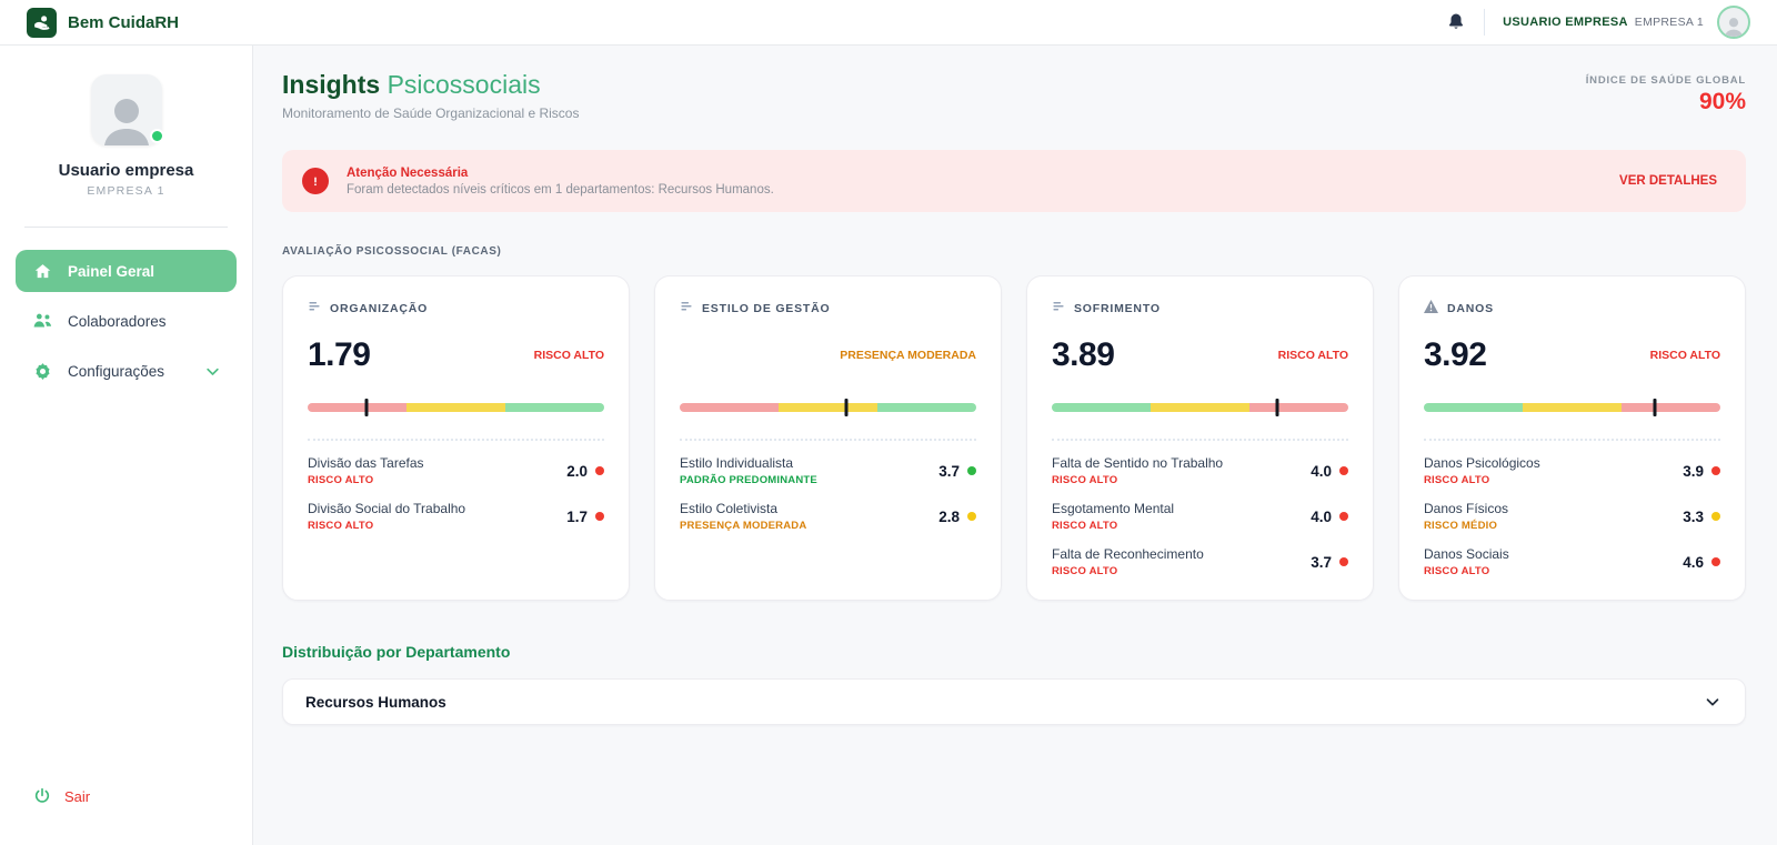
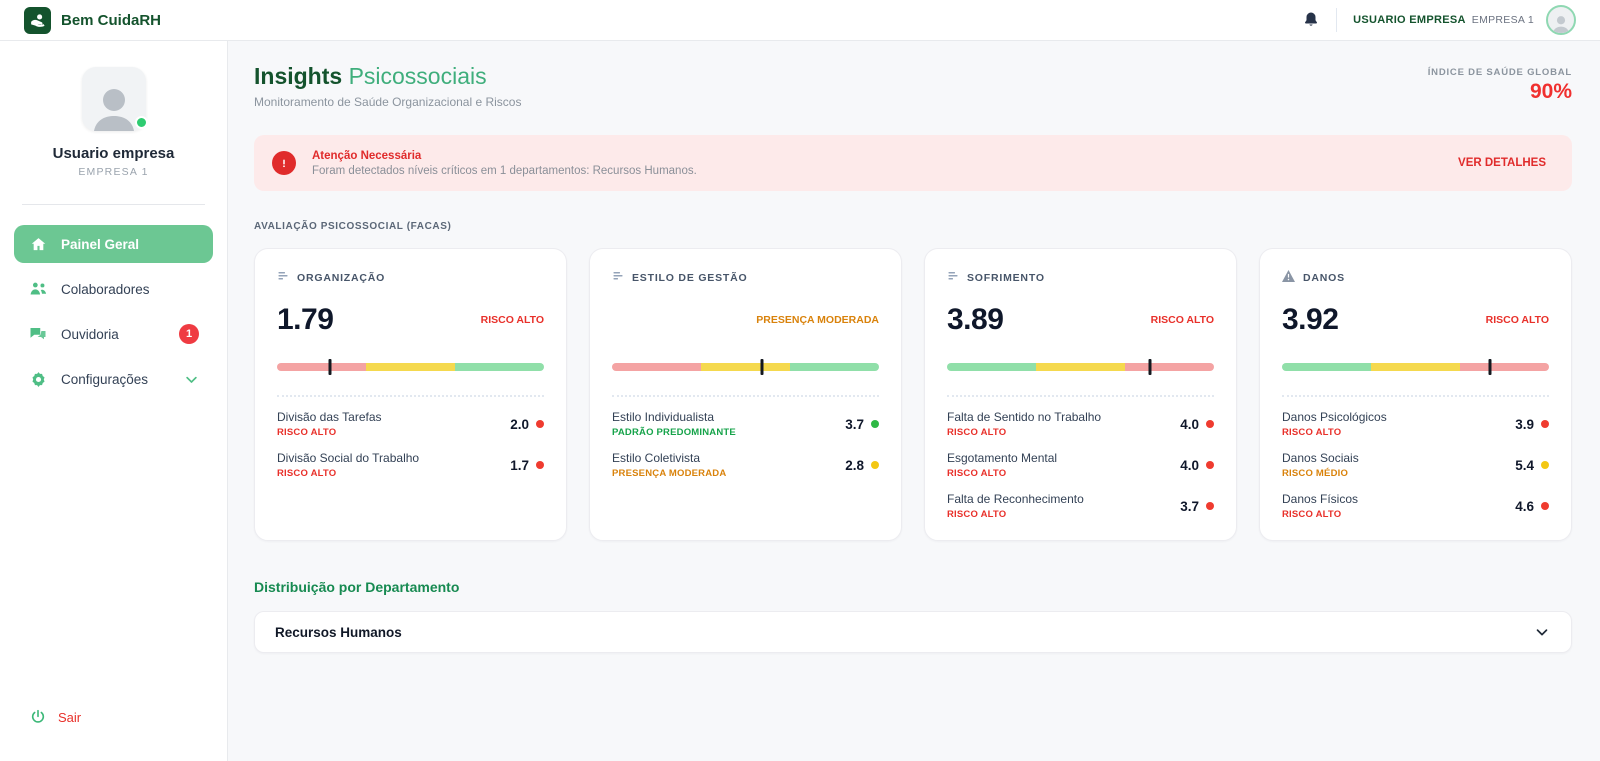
  Bem CuidaRH
  USUARIO EMPRESA
  EMPRESA 1
  Usuario empresa
  EMPRESA 1
  Painel Geral
  Colaboradores
+ Ouvidoria
+ 1
  Configurações
  Sair
  Insights Psicossociais
  Monitoramento de Saúde Organizacional e Riscos
  ÍNDICE DE SAÚDE GLOBAL
  90%
  Atenção Necessária
  Foram detectados níveis críticos em 1 departamentos: Recursos Humanos.
  VER DETALHES
  AVALIAÇÃO PSICOSSOCIAL (FACAS)
  ORGANIZAÇÃO
  1.79
  RISCO ALTO
  Divisão das Tarefas
  RISCO ALTO
  2.0
  Divisão Social do Trabalho
  RISCO ALTO
  1.7
  ESTILO DE GESTÃO
  PRESENÇA MODERADA
  Estilo Individualista
  PADRÃO PREDOMINANTE
  3.7
  Estilo Coletivista
  PRESENÇA MODERADA
  2.8
  SOFRIMENTO
  3.89
  RISCO ALTO
  Falta de Sentido no Trabalho
  RISCO ALTO
  4.0
  Esgotamento Mental
  RISCO ALTO
  4.0
  Falta de Reconhecimento
  RISCO ALTO
  3.7
  DANOS
  3.92
  RISCO ALTO
  Danos Psicológicos
  RISCO ALTO
  3.9
- Danos Físicos
+ Danos Sociais
  RISCO MÉDIO
- 3.3
+ 5.4
- Danos Sociais
+ Danos Físicos
  RISCO ALTO
  4.6
  Distribuição por Departamento
  Recursos Humanos
